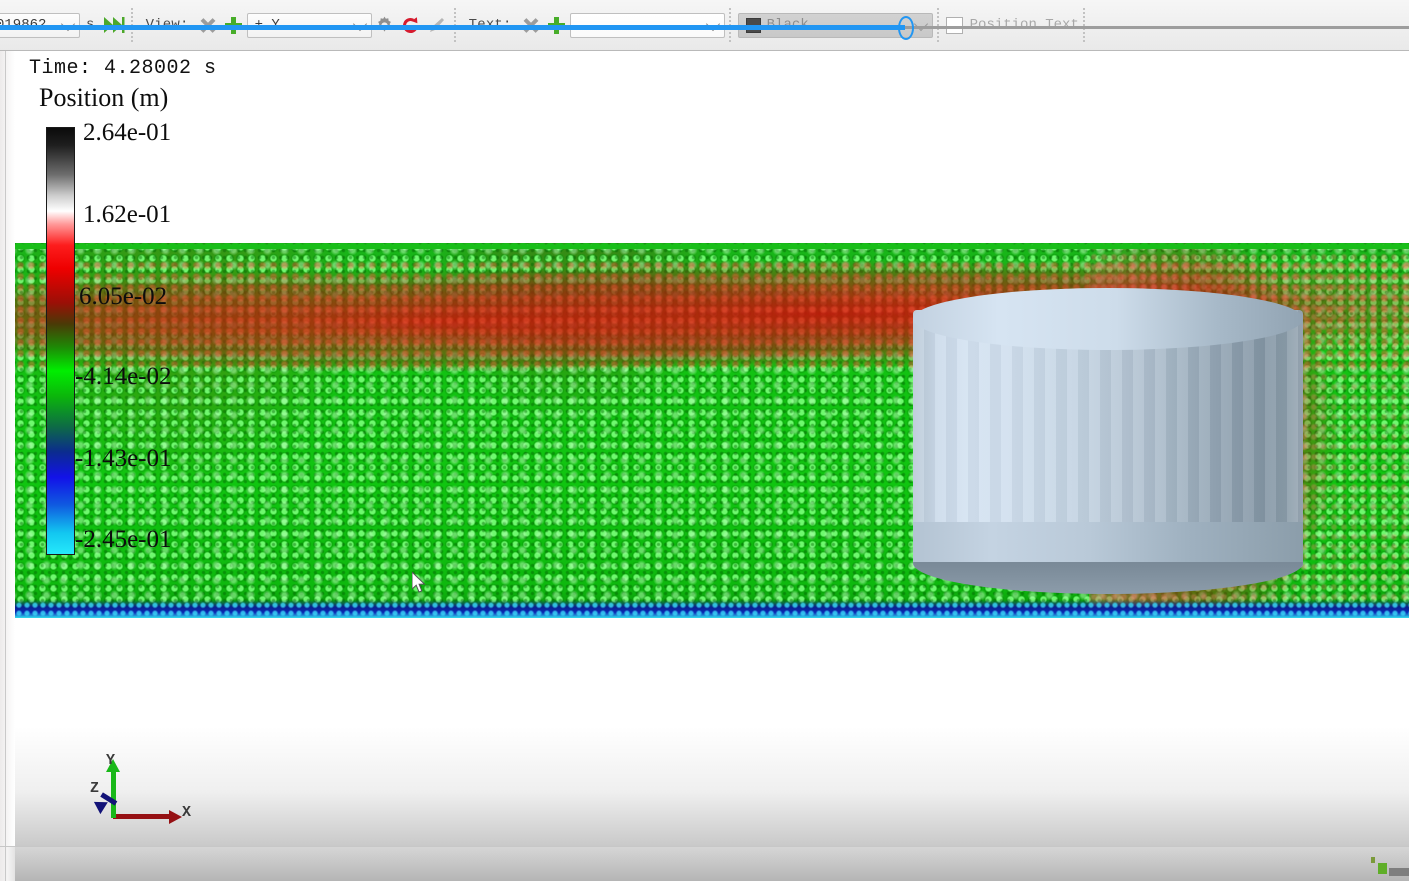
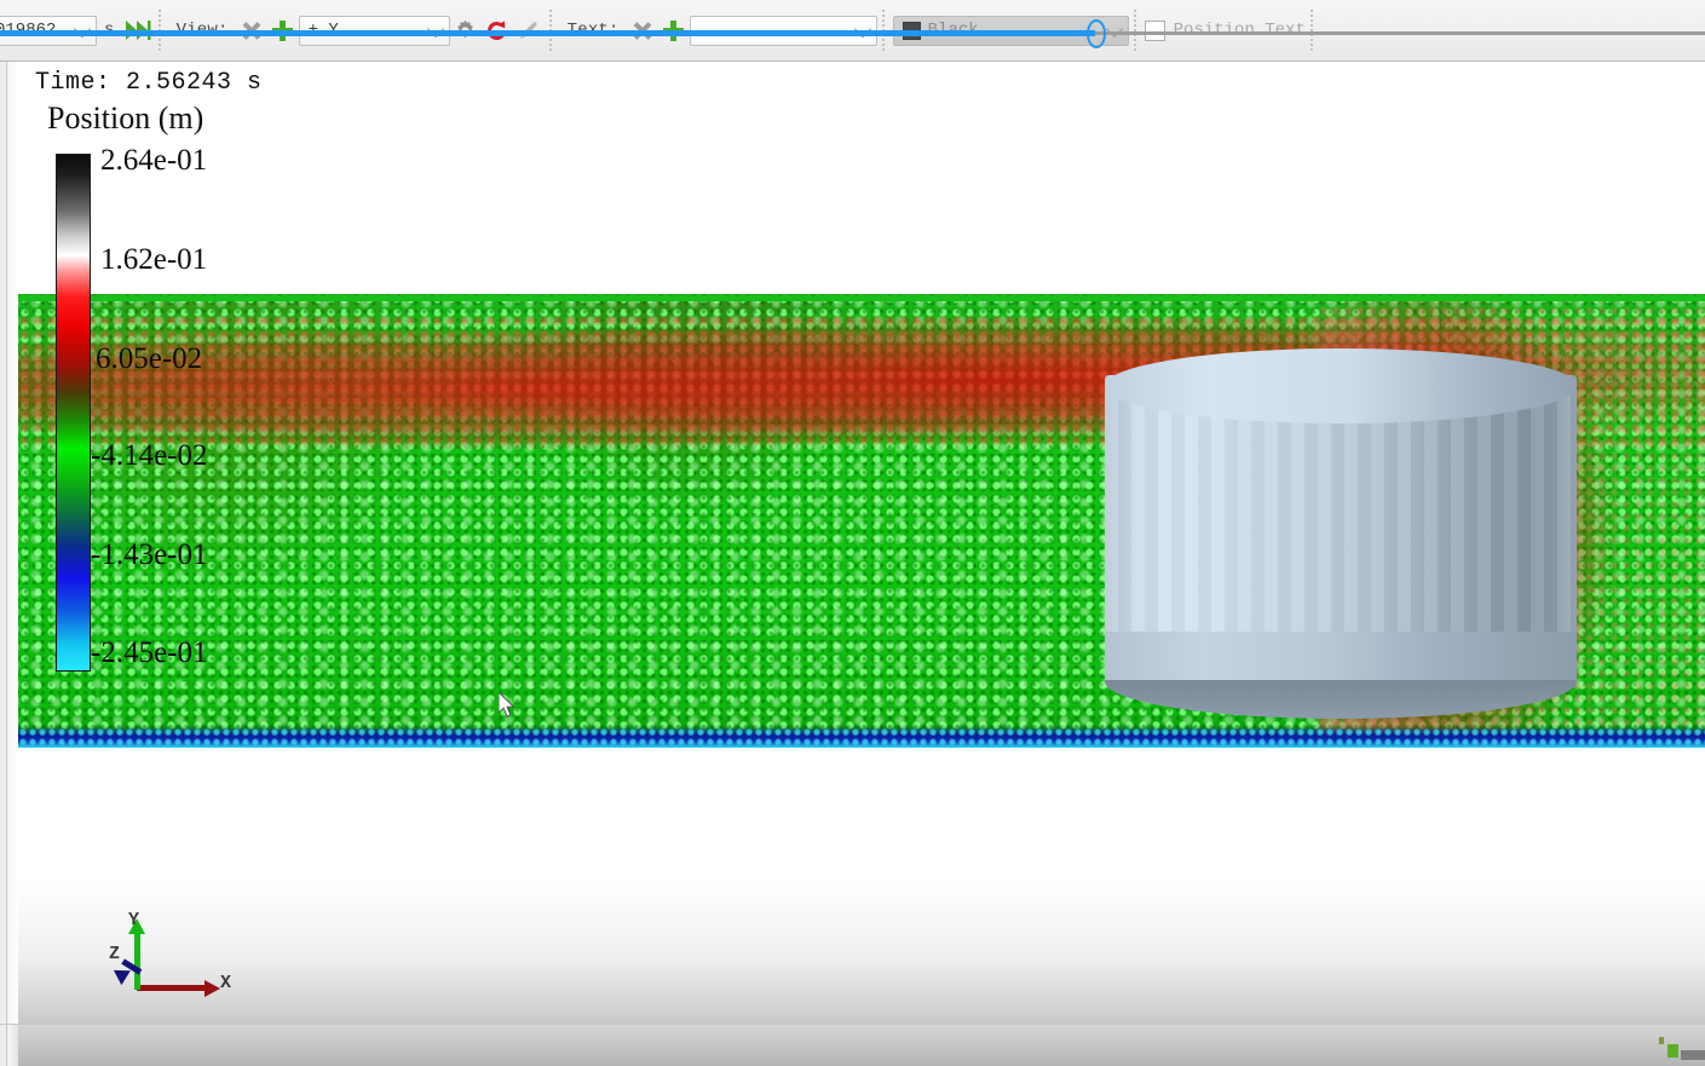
  Position Text
- Time: 4.28002 s
+ Time: 2.56243 s
  Position (m)
  2.64e-01
  1.62e-01
  6.05e-02
  -4.14e-02
  -1.43e-01
  -2.45e-01
  X
  Y
  Z
